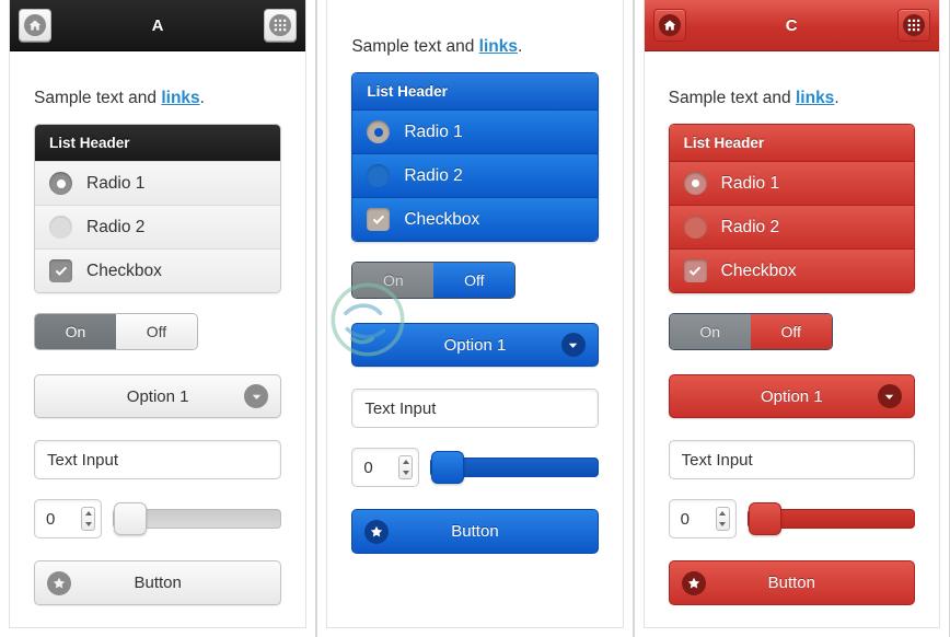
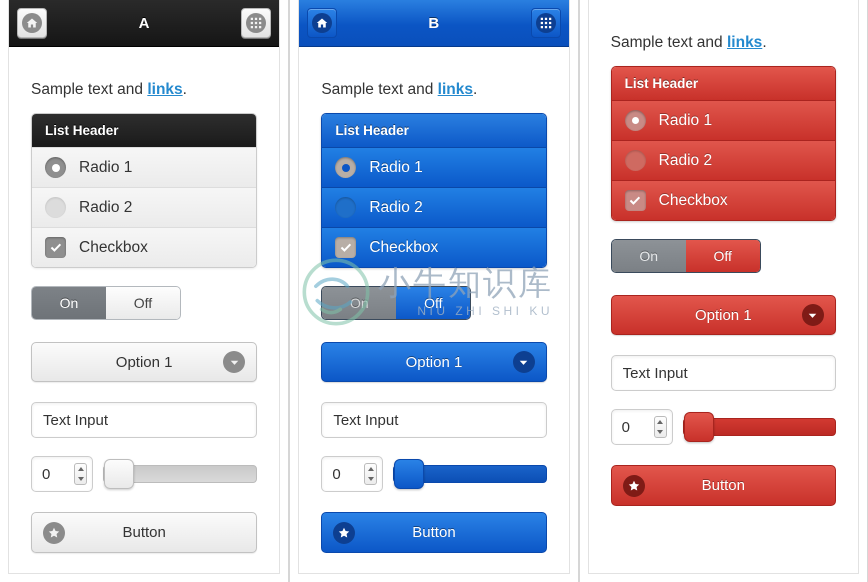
  A
  Sample text and links.
  List Header
  Radio 1
  Radio 2
  Checkbox
  On
  Off
  Option 1
  Text Input
  0
  Button
+ B
  Sample text and links.
  List Header
  Radio 1
  Radio 2
  Checkbox
  On
  Off
  Option 1
  Text Input
  0
  Button
- C
  Sample text and links.
  List Header
  Radio 1
  Radio 2
  Checkbox
  On
  Off
  Option 1
  Text Input
  0
  Button
+ 小牛知识库
+ NIU ZHI SHI KU
